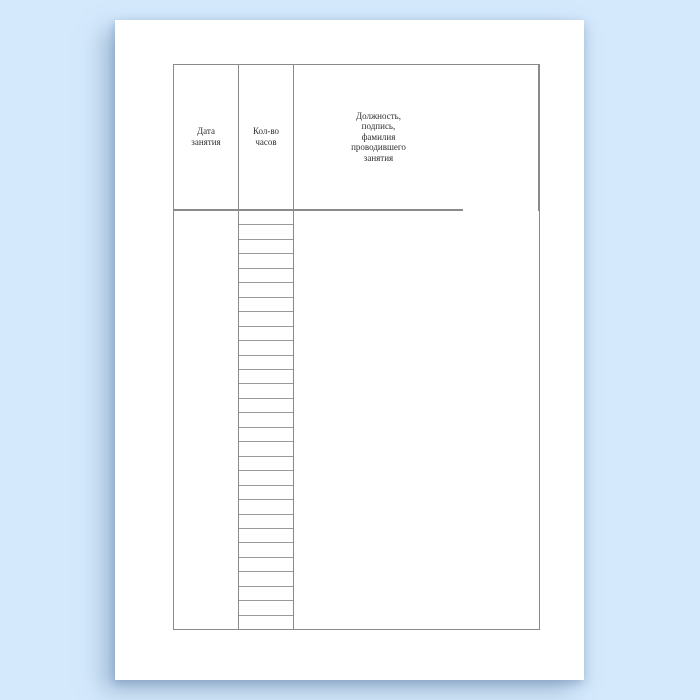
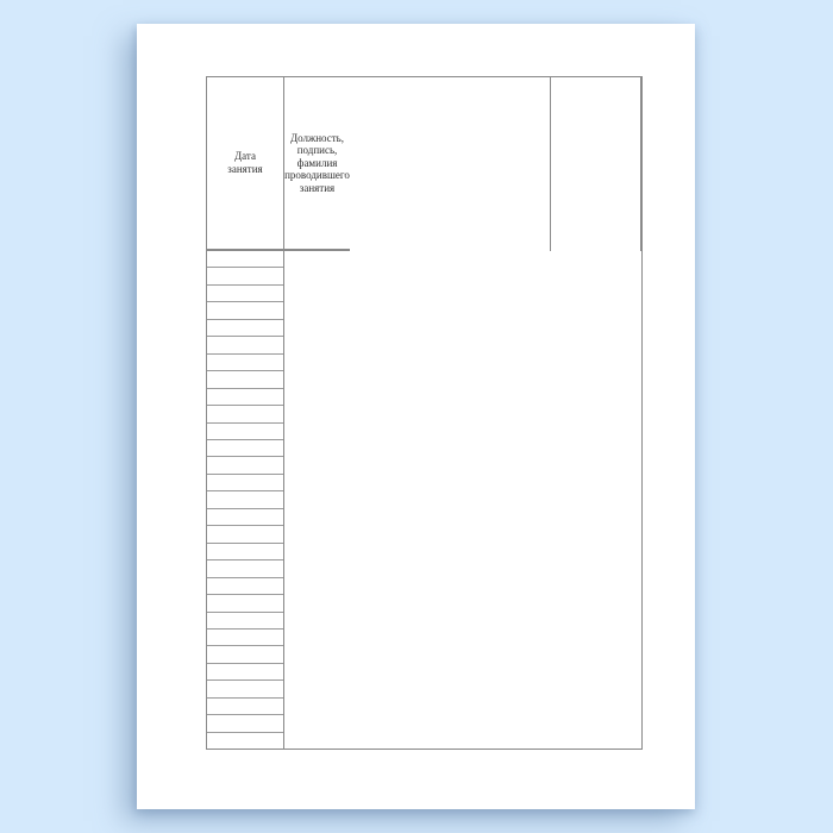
  Дата
  занятия
- Кол-во
- часов
  Должность,
  подпись,
  фамилия
  проводившего
  занятия
